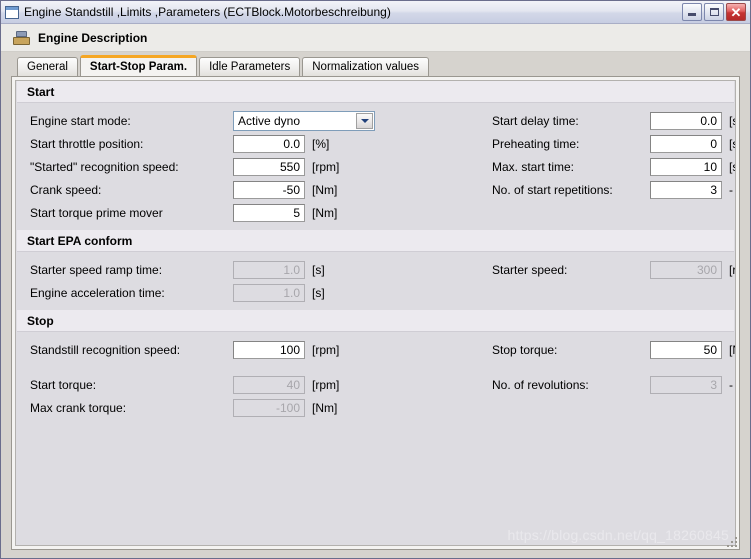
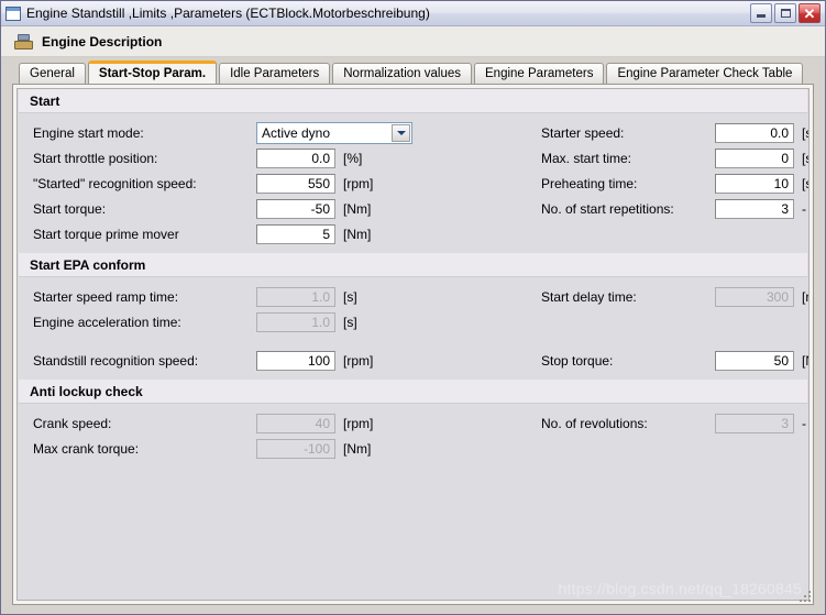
  Engine Standstill ,Limits ,Parameters (ECTBlock.Motorbeschreibung)
  ✕
  Engine Description
  General
  Start-Stop Param.
  Idle Parameters
  Normalization values
+ Engine Parameters
+ Engine Parameter Check Table
  Start
  Engine start mode:
  Active dyno
- Start delay time:
+ Starter speed:
  0.0
  Start throttle position:
  0.0
  [%]
- Preheating time:
+ Max. start time:
  0
  "Started" recognition speed:
  550
  [rpm]
- Max. start time:
+ Preheating time:
  10
- Crank speed:
+ Start torque:
  -50
  [Nm]
  No. of start repetitions:
  3
  -
  Start torque prime mover
  5
  [Nm]
  Start EPA conform
  Starter speed ramp time:
  1.0
  [s]
- Starter speed:
+ Start delay time:
  300
  Engine acceleration time:
  1.0
  [s]
- Stop
  Standstill recognition speed:
  100
  [rpm]
  Stop torque:
  50
+ Anti lockup check
- Start torque:
+ Crank speed:
  40
  [rpm]
  No. of revolutions:
  3
  -
  Max crank torque:
  -100
  [Nm]
